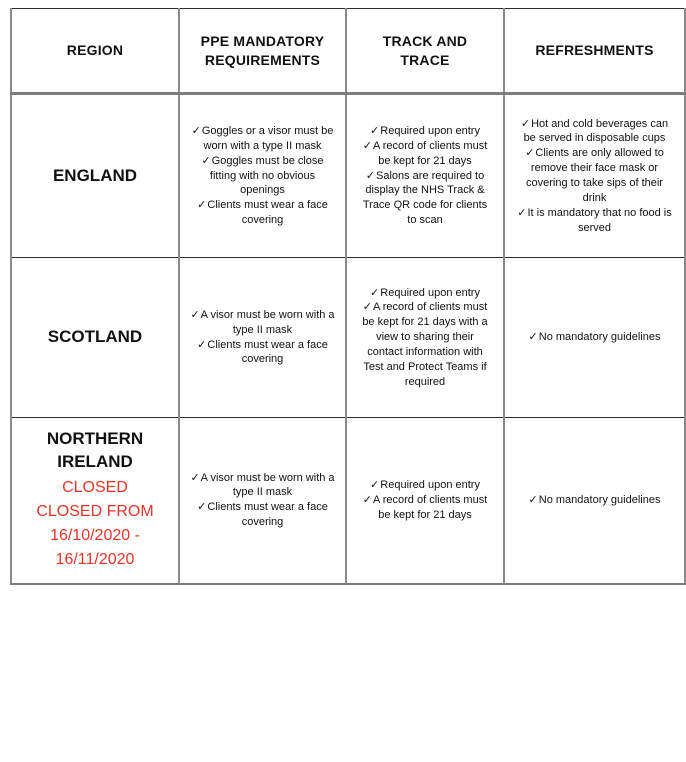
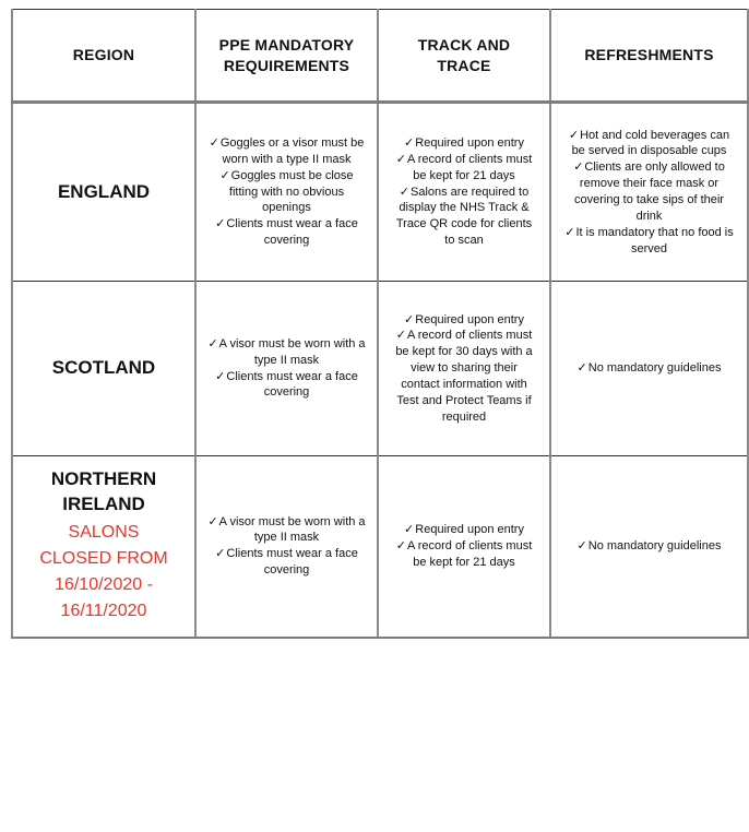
  REGION	PPE MANDATORY REQUIREMENTS	TRACK AND TRACE	REFRESHMENTS
  ENGLAND	✓Goggles or a visor must be worn with a type II mask✓Goggles must be close fitting with no obvious openings✓Clients must wear a face covering	✓Required upon entry✓A record of clients must be kept for 21 days✓Salons are required to display the NHS Track & Trace QR code for clients to scan	✓Hot and cold beverages can be served in disposable cups✓Clients are only allowed to remove their face mask or covering to take sips of their drink✓It is mandatory that no food is served
- SCOTLAND	✓A visor must be worn with a type II mask✓Clients must wear a face covering	✓Required upon entry✓A record of clients must be kept for 21 days with a view to sharing their contact information with Test and Protect Teams if required	✓No mandatory guidelines
+ SCOTLAND	✓A visor must be worn with a type II mask✓Clients must wear a face covering	✓Required upon entry✓A record of clients must be kept for 30 days with a view to sharing their contact information with Test and Protect Teams if required	✓No mandatory guidelines
- NORTHERN IRELAND CLOSED CLOSED FROM 16/10/2020 - 16/11/2020	✓A visor must be worn with a type II mask✓Clients must wear a face covering	✓Required upon entry✓A record of clients must be kept for 21 days	✓No mandatory guidelines
+ NORTHERN IRELAND SALONS CLOSED FROM 16/10/2020 - 16/11/2020	✓A visor must be worn with a type II mask✓Clients must wear a face covering	✓Required upon entry✓A record of clients must be kept for 21 days	✓No mandatory guidelines
